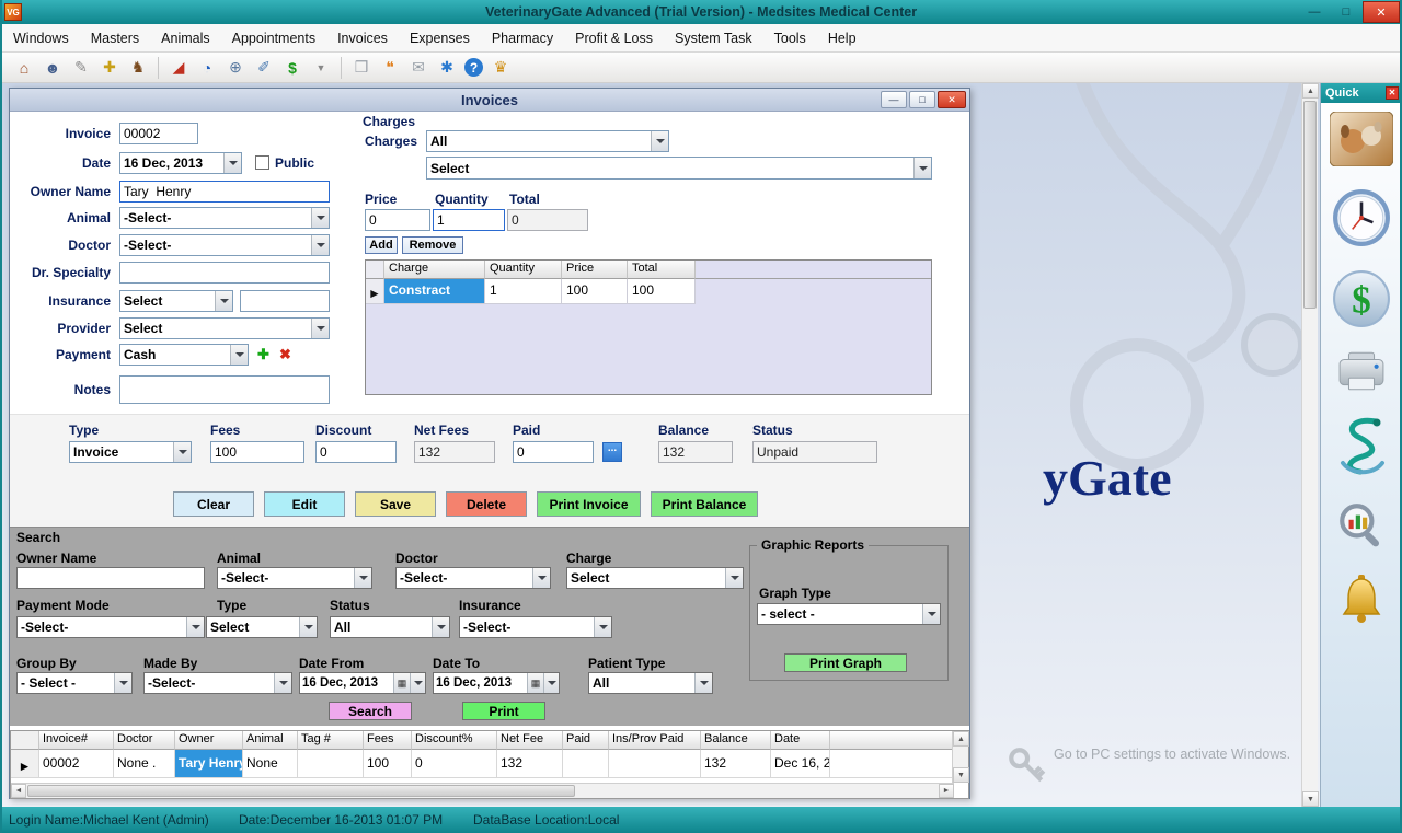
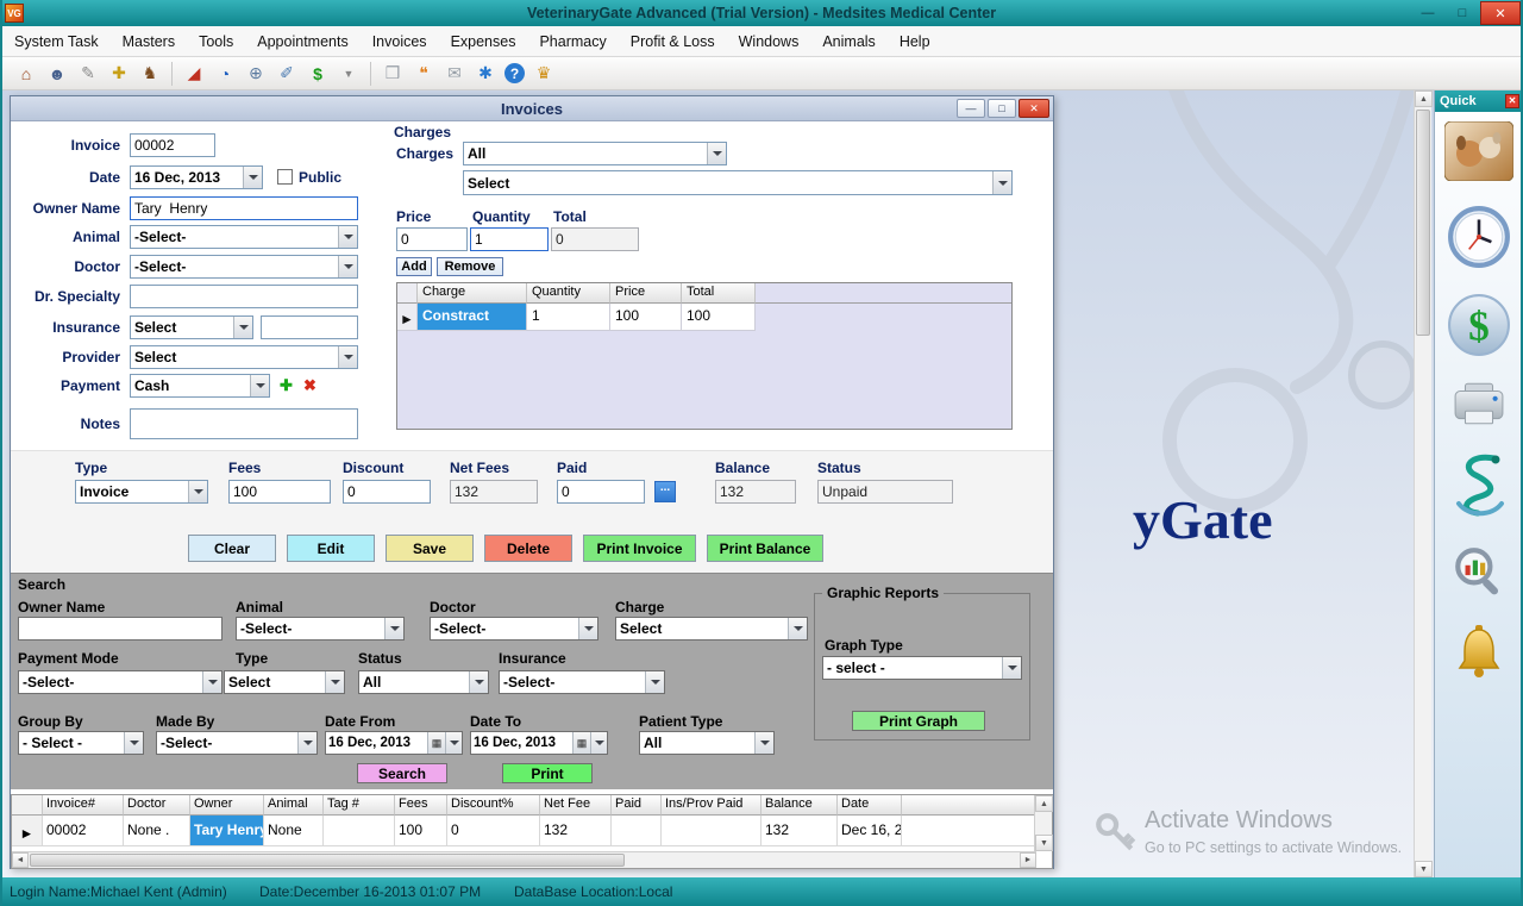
  VG
  VeterinaryGate Advanced (Trial Version) - Medsites Medical Center
  —
  □
  ✕
- Windows
+ System Task
  Masters
- Animals
+ Tools
  Appointments
  Invoices
  Expenses
  Pharmacy
  Profit & Loss
- System Task
+ Windows
- Tools
+ Animals
  Help
  ⌂
  ☻
  ✎
  ✚
  ♞
  ◢
  ◔
  ⊕
  ✐
  $
  ▼
  ❒
  ❝
  ✉
  ✱
  ?
  ♛
  yGate
+ Activate Windows
  Go to PC settings to activate Windows.
  Invoices
  —
  □
  ✕
  Invoice
  00002
  Date
  16 Dec, 2013
  Public
  Owner Name
  Tary Henry
  Animal
  -Select-
  Doctor
  -Select-
  Dr. Specialty
  Insurance
  Select
  Provider
  Select
  Payment
  Cash
  ✚
  ✖
  Notes
  Charges
  Charges
  All
  Select
  Price
  Quantity
  Total
  0
  1
  0
  Add
  Remove
  Charge
  Quantity
  Price
  Total
  ►
  Constract
  1
  100
  100
  Type
  Invoice
  Fees
  100
  Discount
  0
  Net Fees
  132
  Paid
  0
  ...
  Balance
  132
  Status
  Unpaid
  Clear
  Edit
  Save
  Delete
  Print Invoice
  Print Balance
  Search
  Owner Name
  Animal
  -Select-
  Doctor
  -Select-
  Charge
  Select
  Graphic Reports
  Graph Type
  - select -
  Print Graph
  Payment Mode
  -Select-
  Type
  Select
  Status
  All
  Insurance
  -Select-
  Group By
  - Select -
  Made By
  -Select-
  Date From
  16 Dec, 2013
  ▦
  Date To
  16 Dec, 2013
  ▦
  Patient Type
  All
  Search
  Print
  Invoice#
  Doctor
  Owner
  Animal
  Tag #
  Fees
  Discount%
  Net Fee
  Paid
  Ins/Prov Paid
  Balance
  Date
  ►
  00002
  None .
  Tary Henr
  None
  100
  0
  132
  132
  Dec 16, 2
  Quick
  ✕
  $
  Login Name:Michael Kent (Admin)
  Date:December 16-2013 01:07 PM
  DataBase Location:Local
